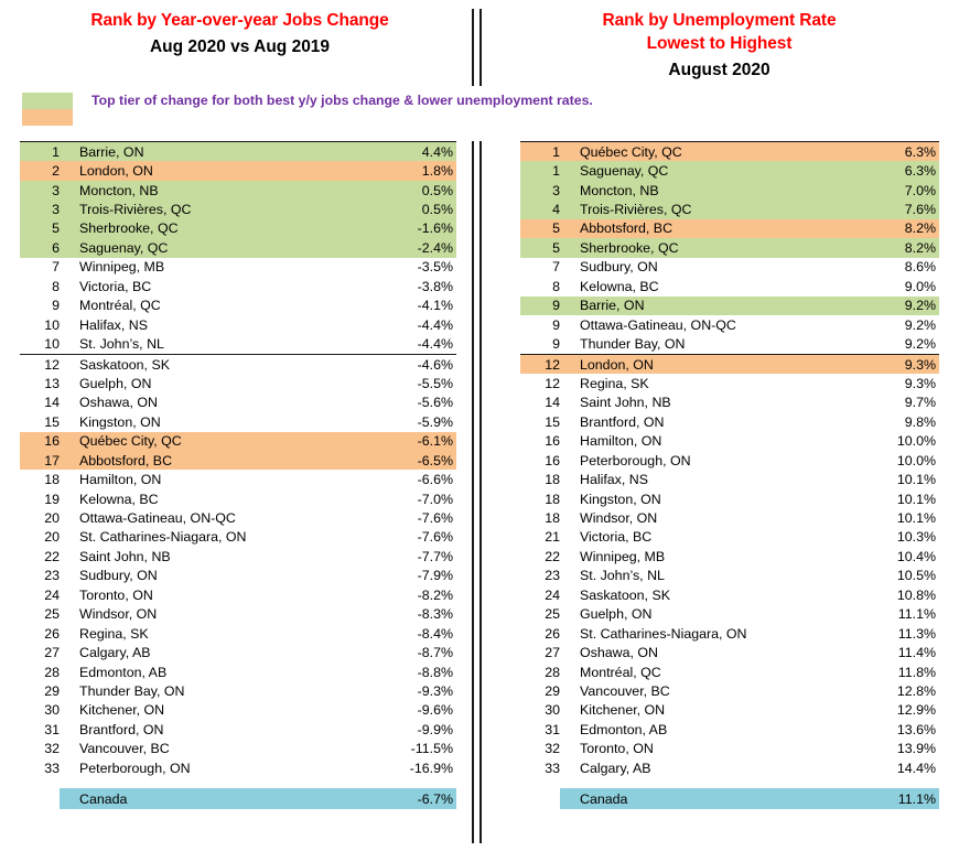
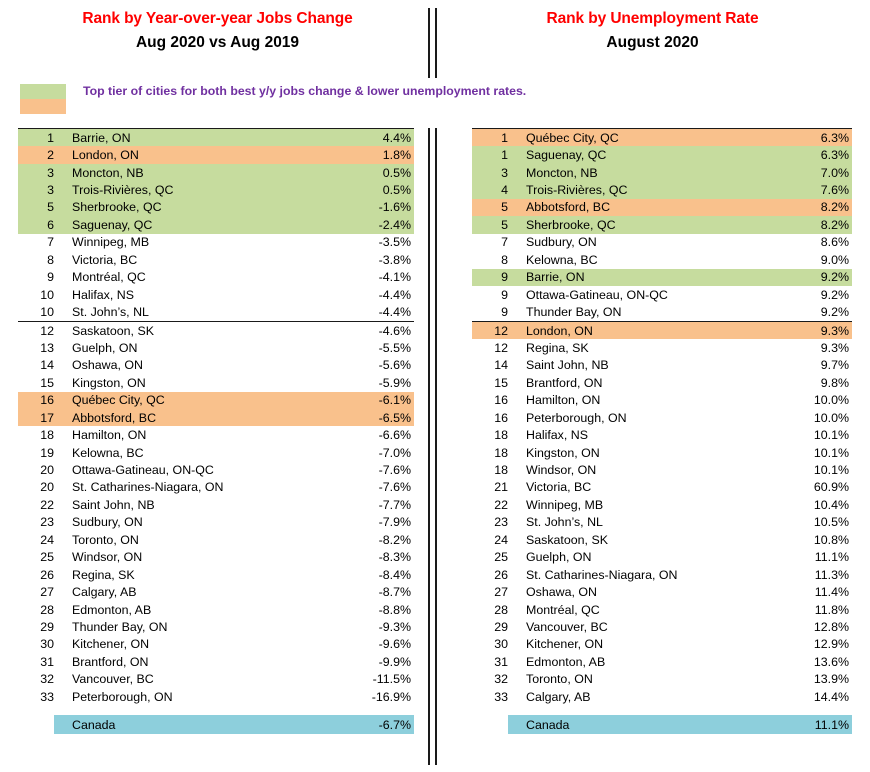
  Rank by Year-over-year Jobs Change
  Aug 2020 vs Aug 2019
- Top tier of change for both best y/y jobs change & lower unemployment rates.
+ Top tier of cities for both best y/y jobs change & lower unemployment rates.
  1
  Barrie, ON
  4.4%
  2
  London, ON
  1.8%
  3
  Moncton, NB
  0.5%
  3
  Trois-Rivières, QC
  0.5%
  5
  Sherbrooke, QC
  -1.6%
  6
  Saguenay, QC
  -2.4%
  7
  Winnipeg, MB
  -3.5%
  8
  Victoria, BC
  -3.8%
  9
  Montréal, QC
  -4.1%
  10
  Halifax, NS
  -4.4%
  10
  St. John’s, NL
  -4.4%
  12
  Saskatoon, SK
  -4.6%
  13
  Guelph, ON
  -5.5%
  14
  Oshawa, ON
  -5.6%
  15
  Kingston, ON
  -5.9%
  16
  Québec City, QC
  -6.1%
  17
  Abbotsford, BC
  -6.5%
  18
  Hamilton, ON
  -6.6%
  19
  Kelowna, BC
  -7.0%
  20
  Ottawa-Gatineau, ON-QC
  -7.6%
  20
  St. Catharines-Niagara, ON
  -7.6%
  22
  Saint John, NB
  -7.7%
  23
  Sudbury, ON
  -7.9%
  24
  Toronto, ON
  -8.2%
  25
  Windsor, ON
  -8.3%
  26
  Regina, SK
  -8.4%
  27
  Calgary, AB
  -8.7%
  28
  Edmonton, AB
  -8.8%
  29
  Thunder Bay, ON
  -9.3%
  30
  Kitchener, ON
  -9.6%
  31
  Brantford, ON
  -9.9%
  32
  Vancouver, BC
  -11.5%
  33
  Peterborough, ON
  -16.9%
  Canada
  -6.7%
  Rank by Unemployment Rate
- Lowest to Highest
  August 2020
  1
  Québec City, QC
  6.3%
  1
  Saguenay, QC
  6.3%
  3
  Moncton, NB
  7.0%
  4
  Trois-Rivières, QC
  7.6%
  5
  Abbotsford, BC
  8.2%
  5
  Sherbrooke, QC
  8.2%
  7
  Sudbury, ON
  8.6%
  8
  Kelowna, BC
  9.0%
  9
  Barrie, ON
  9.2%
  9
  Ottawa-Gatineau, ON-QC
  9.2%
  9
  Thunder Bay, ON
  9.2%
  12
  London, ON
  9.3%
  12
  Regina, SK
  9.3%
  14
  Saint John, NB
  9.7%
  15
  Brantford, ON
  9.8%
  16
  Hamilton, ON
  10.0%
  16
  Peterborough, ON
  10.0%
  18
  Halifax, NS
  10.1%
  18
  Kingston, ON
  10.1%
  18
  Windsor, ON
  10.1%
  21
  Victoria, BC
- 10.3%
+ 60.9%
  22
  Winnipeg, MB
  10.4%
  23
  St. John’s, NL
  10.5%
  24
  Saskatoon, SK
  10.8%
  25
  Guelph, ON
  11.1%
  26
  St. Catharines-Niagara, ON
  11.3%
  27
  Oshawa, ON
  11.4%
  28
  Montréal, QC
  11.8%
  29
  Vancouver, BC
  12.8%
  30
  Kitchener, ON
  12.9%
  31
  Edmonton, AB
  13.6%
  32
  Toronto, ON
  13.9%
  33
  Calgary, AB
  14.4%
  Canada
  11.1%
